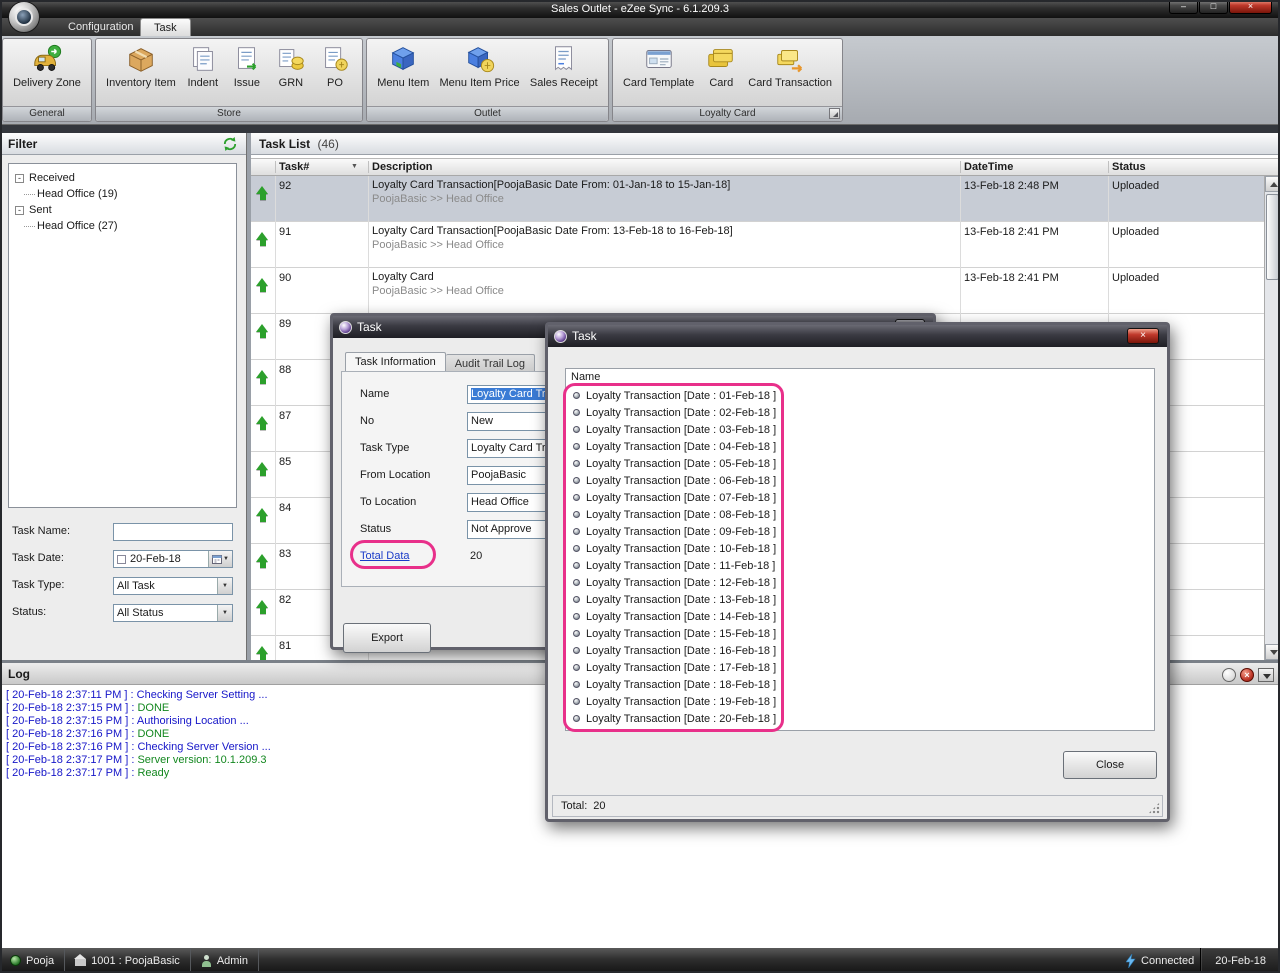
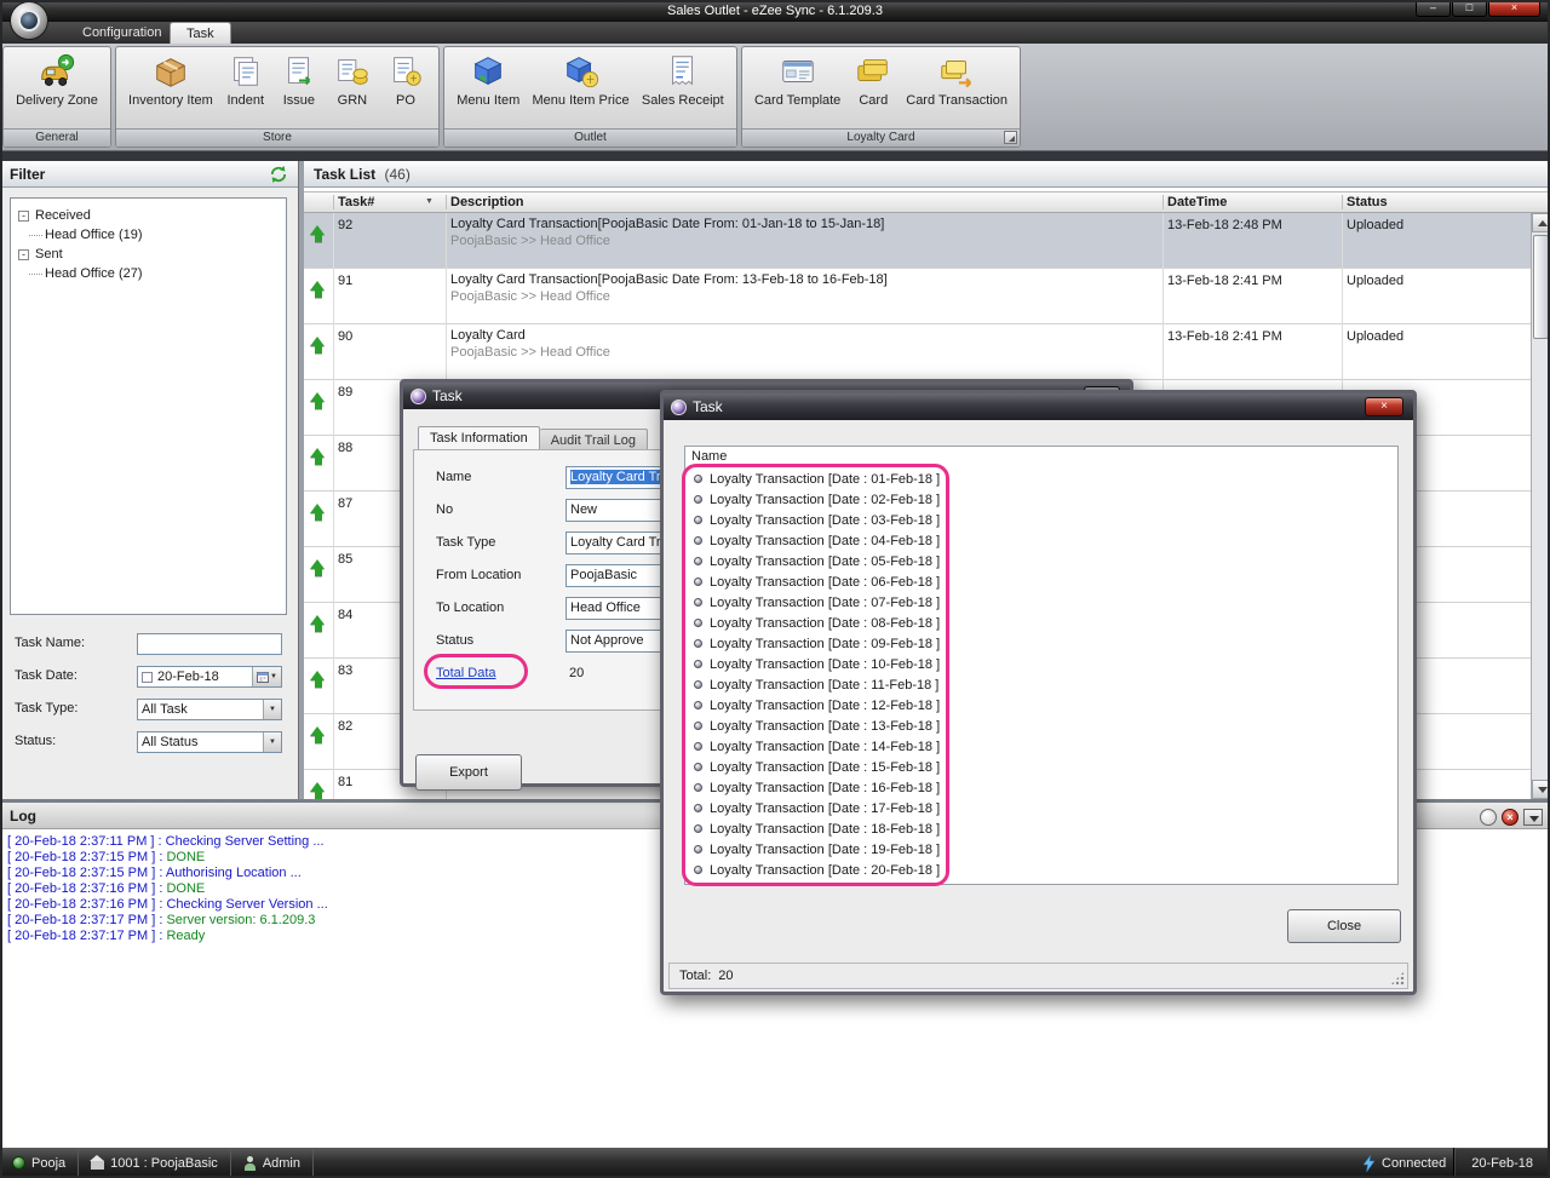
  Sales Outlet - eZee Sync - 6.1.209.3
  –
  □
  ×
  Configuration
  Task
  Delivery Zone
  General
  Inventory Item
  Indent
  Issue
  GRN
  PO
  Store
  Menu Item
  Menu Item Price
  Sales Receipt
  Outlet
  Card Template
  Card
  Card Transaction
  Loyalty Card
  Filter
  -
  Received
  Head Office (19)
  -
  Sent
  Head Office (27)
  Task Name:
  Task Date:
  20-Feb-18
  Task Type:
  All Task
  Status:
  All Status
  Task List (46)
  Task#
  Description
  DateTime
  Status
  92
  Loyalty Card Transaction[PoojaBasic Date From: 01-Jan-18 to 15-Jan-18]
  PoojaBasic >> Head Office
  13-Feb-18 2:48 PM
  Uploaded
  91
  Loyalty Card Transaction[PoojaBasic Date From: 13-Feb-18 to 16-Feb-18]
  PoojaBasic >> Head Office
  13-Feb-18 2:41 PM
  Uploaded
  90
  Loyalty Card
  PoojaBasic >> Head Office
  13-Feb-18 2:41 PM
  Uploaded
  89
  88
  87
  85
  84
  83
  82
  81
  Log
  ×
  [ 20-Feb-18 2:37:11 PM ] : Checking Server Setting ...
  [ 20-Feb-18 2:37:15 PM ] : DONE
  [ 20-Feb-18 2:37:15 PM ] : Authorising Location ...
  [ 20-Feb-18 2:37:16 PM ] : DONE
  [ 20-Feb-18 2:37:16 PM ] : Checking Server Version ...
- [ 20-Feb-18 2:37:17 PM ] : Server version: 10.1.209.3
+ [ 20-Feb-18 2:37:17 PM ] : Server version: 6.1.209.3
  [ 20-Feb-18 2:37:17 PM ] : Ready
  Task
  Task Information
  Audit Trail Log
  Name
  Loyalty Card Tr
  No
  New
  Task Type
  Loyalty Card Tr
  From Location
  PoojaBasic
  To Location
  Head Office
  Status
  Not Approve
  Total Data
  20
  Export
  Task
  ×
  Name
  Loyalty Transaction [Date : 01-Feb-18 ]
  Loyalty Transaction [Date : 02-Feb-18 ]
  Loyalty Transaction [Date : 03-Feb-18 ]
  Loyalty Transaction [Date : 04-Feb-18 ]
  Loyalty Transaction [Date : 05-Feb-18 ]
  Loyalty Transaction [Date : 06-Feb-18 ]
  Loyalty Transaction [Date : 07-Feb-18 ]
  Loyalty Transaction [Date : 08-Feb-18 ]
  Loyalty Transaction [Date : 09-Feb-18 ]
  Loyalty Transaction [Date : 10-Feb-18 ]
  Loyalty Transaction [Date : 11-Feb-18 ]
  Loyalty Transaction [Date : 12-Feb-18 ]
  Loyalty Transaction [Date : 13-Feb-18 ]
  Loyalty Transaction [Date : 14-Feb-18 ]
  Loyalty Transaction [Date : 15-Feb-18 ]
  Loyalty Transaction [Date : 16-Feb-18 ]
  Loyalty Transaction [Date : 17-Feb-18 ]
  Loyalty Transaction [Date : 18-Feb-18 ]
  Loyalty Transaction [Date : 19-Feb-18 ]
  Loyalty Transaction [Date : 20-Feb-18 ]
  Close
  Total:
  20
  Pooja
  1001 : PoojaBasic
  Admin
  Connected
  20-Feb-18
